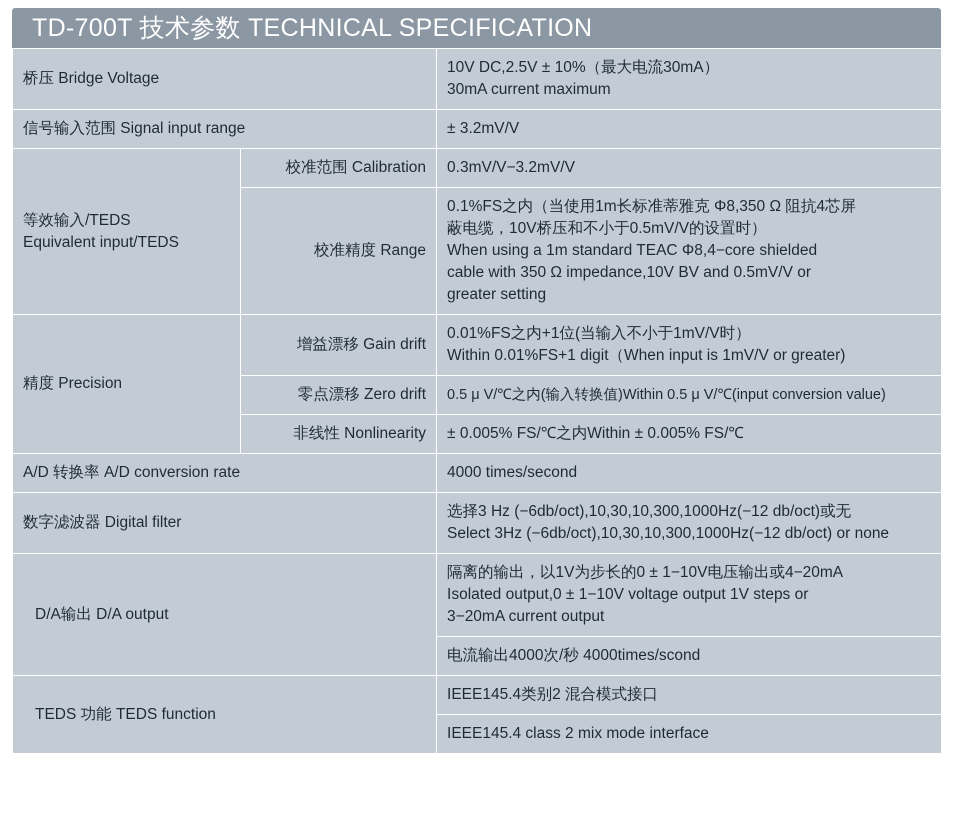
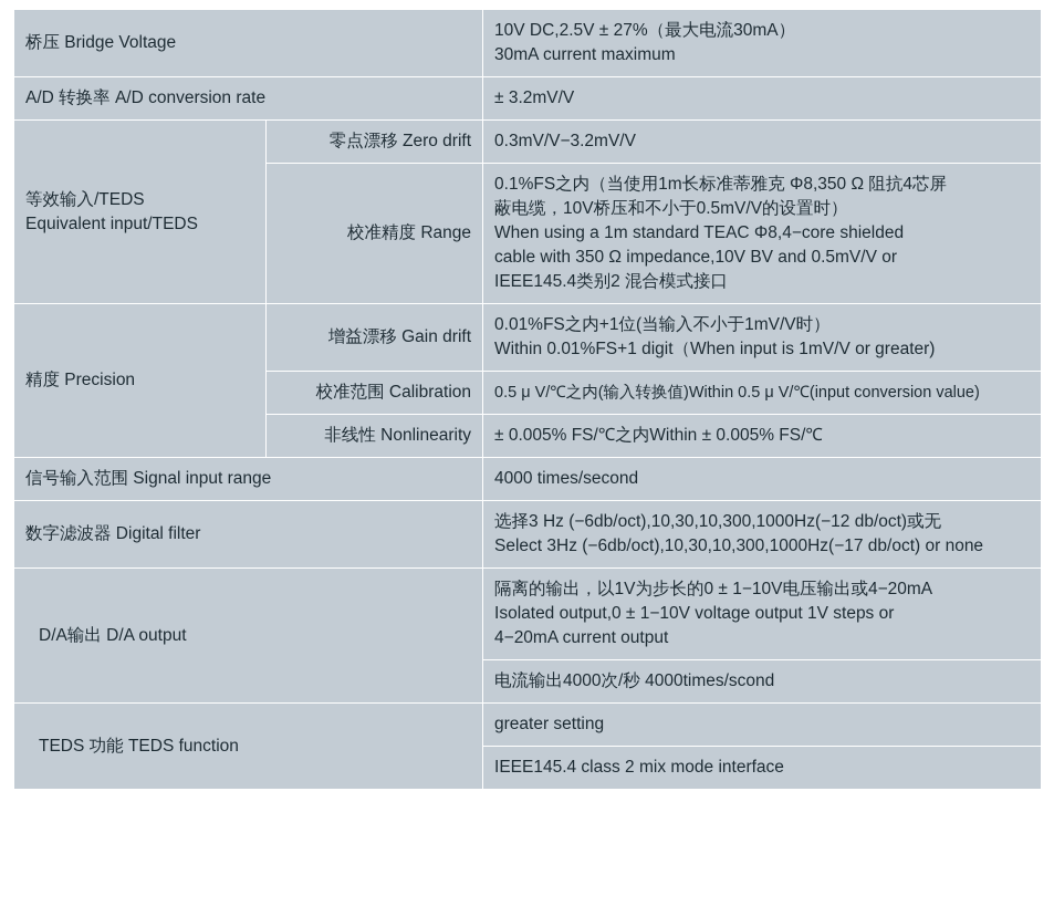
- TD-700T 技术参数 TECHNICAL SPECIFICATION
- 桥压 Bridge Voltage	10V DC,2.5V ± 10%（最大电流30mA） 30mA current maximum
+ 桥压 Bridge Voltage	10V DC,2.5V ± 27%（最大电流30mA） 30mA current maximum
- 信号输入范围 Signal input range	± 3.2mV/V
+ A/D 转换率 A/D conversion rate	± 3.2mV/V
- 等效输入/TEDS Equivalent input/TEDS	校准范围 Calibration	0.3mV/V−3.2mV/V
+ 等效输入/TEDS Equivalent input/TEDS	零点漂移 Zero drift	0.3mV/V−3.2mV/V
- 校准精度 Range	0.1%FS之内（当使用1m长标准蒂雅克 Φ8,350 Ω 阻抗4芯屏 蔽电缆，10V桥压和不小于0.5mV/V的设置时） When using a 1m standard TEAC Φ8,4−core shielded cable with 350 Ω impedance,10V BV and 0.5mV/V or greater setting
+ 校准精度 Range	0.1%FS之内（当使用1m长标准蒂雅克 Φ8,350 Ω 阻抗4芯屏 蔽电缆，10V桥压和不小于0.5mV/V的设置时） When using a 1m standard TEAC Φ8,4−core shielded cable with 350 Ω impedance,10V BV and 0.5mV/V or IEEE145.4类别2 混合模式接口
  精度 Precision	增益漂移 Gain drift	0.01%FS之内+1位(当输入不小于1mV/V时） Within 0.01%FS+1 digit（When input is 1mV/V or greater)
- 零点漂移 Zero drift	0.5 μ V/℃之内(输入转换值)Within 0.5 μ V/℃(input conversion value)
+ 校准范围 Calibration	0.5 μ V/℃之内(输入转换值)Within 0.5 μ V/℃(input conversion value)
  非线性 Nonlinearity	± 0.005% FS/℃之内Within ± 0.005% FS/℃
- A/D 转换率 A/D conversion rate	4000 times/second
+ 信号输入范围 Signal input range	4000 times/second
- 数字滤波器 Digital filter	选择3 Hz (−6db/oct),10,30,10,300,1000Hz(−12 db/oct)或无 Select 3Hz (−6db/oct),10,30,10,300,1000Hz(−12 db/oct) or none
+ 数字滤波器 Digital filter	选择3 Hz (−6db/oct),10,30,10,300,1000Hz(−12 db/oct)或无 Select 3Hz (−6db/oct),10,30,10,300,1000Hz(−17 db/oct) or none
- D/A输出 D/A output	隔离的输出，以1V为步长的0 ± 1−10V电压输出或4−20mA Isolated output,0 ± 1−10V voltage output 1V steps or 3−20mA current output
+ D/A输出 D/A output	隔离的输出，以1V为步长的0 ± 1−10V电压输出或4−20mA Isolated output,0 ± 1−10V voltage output 1V steps or 4−20mA current output
  电流输出4000次/秒 4000times/scond
- TEDS 功能 TEDS function	IEEE145.4类别2 混合模式接口
+ TEDS 功能 TEDS function	greater setting
  IEEE145.4 class 2 mix mode interface
